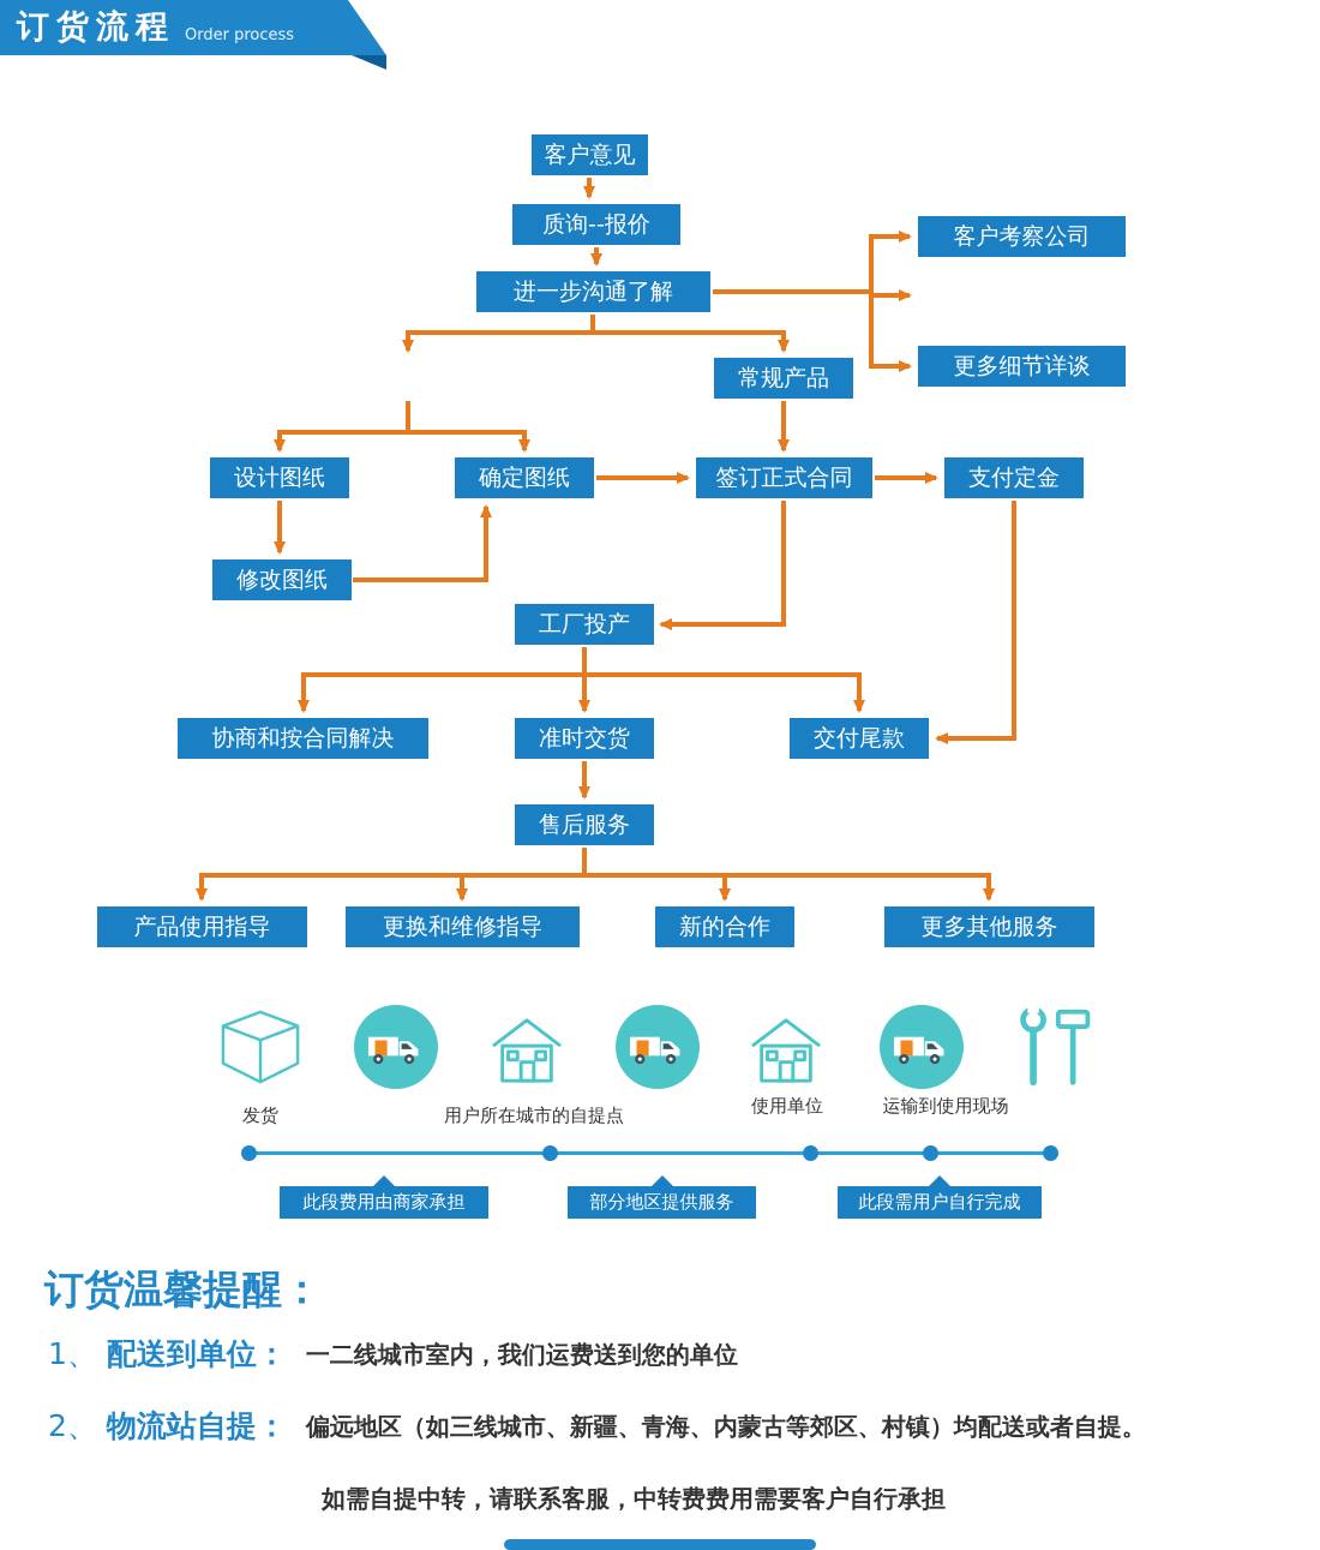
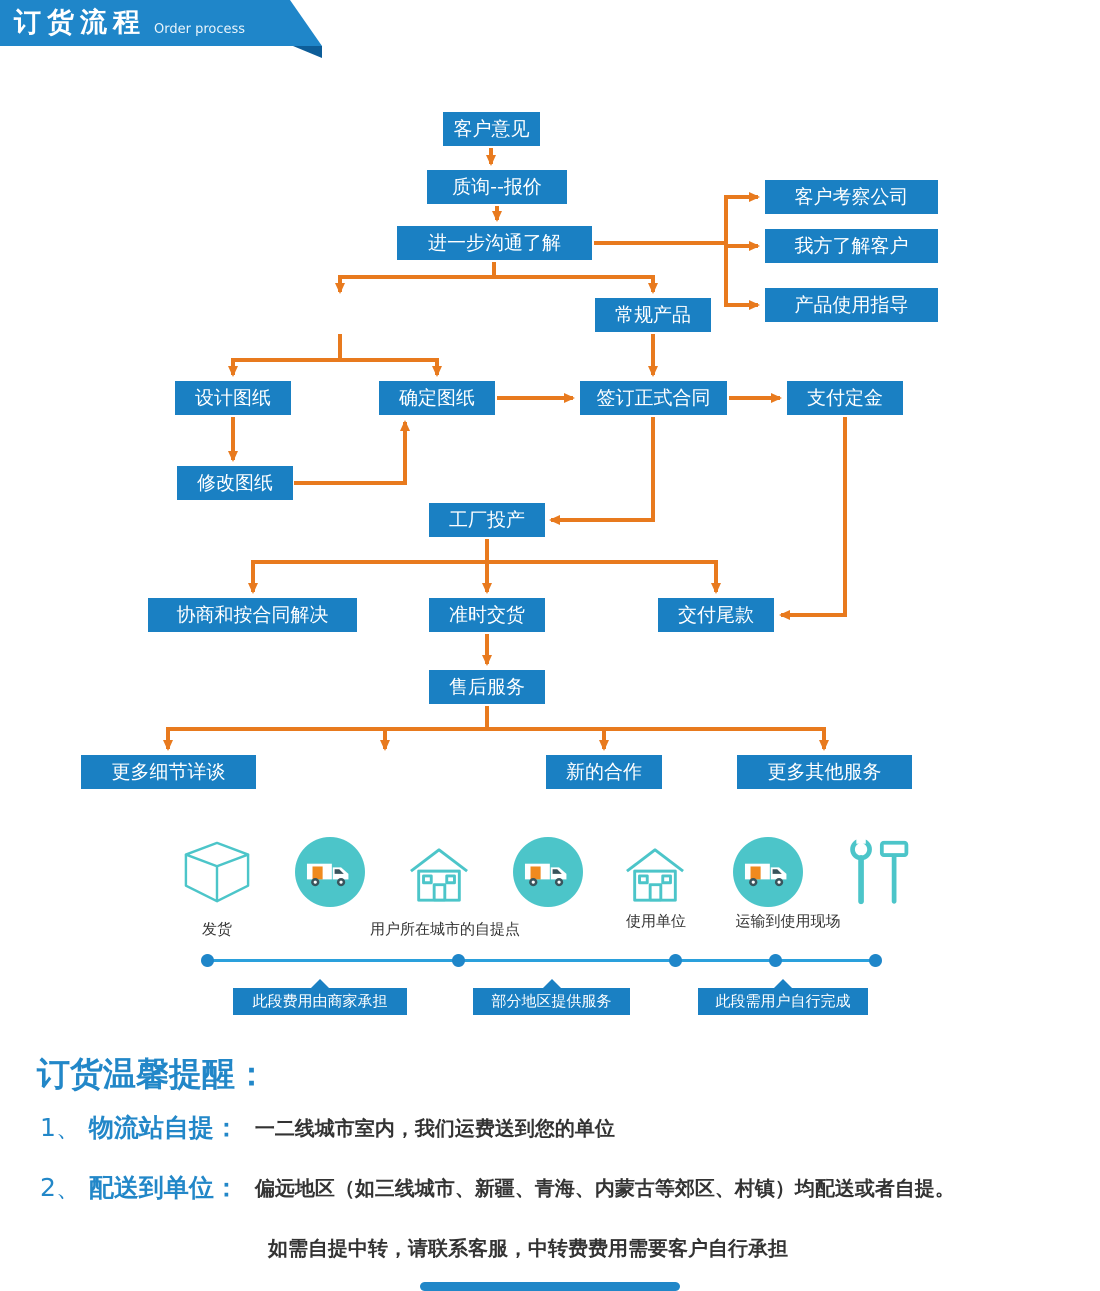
  订货流程
  Order process
  客户意见
  质询--报价
  进一步沟通了解
  客户考察公司
+ 我方了解客户
- 更多细节详谈
+ 产品使用指导
  常规产品
  设计图纸
  确定图纸
  签订正式合同
  支付定金
  修改图纸
  工厂投产
  协商和按合同解决
  准时交货
  交付尾款
  售后服务
- 产品使用指导
+ 更多细节详谈
- 更换和维修指导
  新的合作
  更多其他服务
  发货
  用户所在城市的自提点
  使用单位
  运输到使用现场
  此段费用由商家承担
  部分地区提供服务
  此段需用户自行完成
  订货温馨提醒：
  1、
- 配送到单位：
+ 物流站自提：
  一二线城市室内，我们运费送到您的单位
  2、
- 物流站自提：
+ 配送到单位：
  偏远地区（如三线城市、新疆、青海、内蒙古等郊区、村镇）均配送或者自提。
  如需自提中转，请联系客服，中转费费用需要客户自行承担
